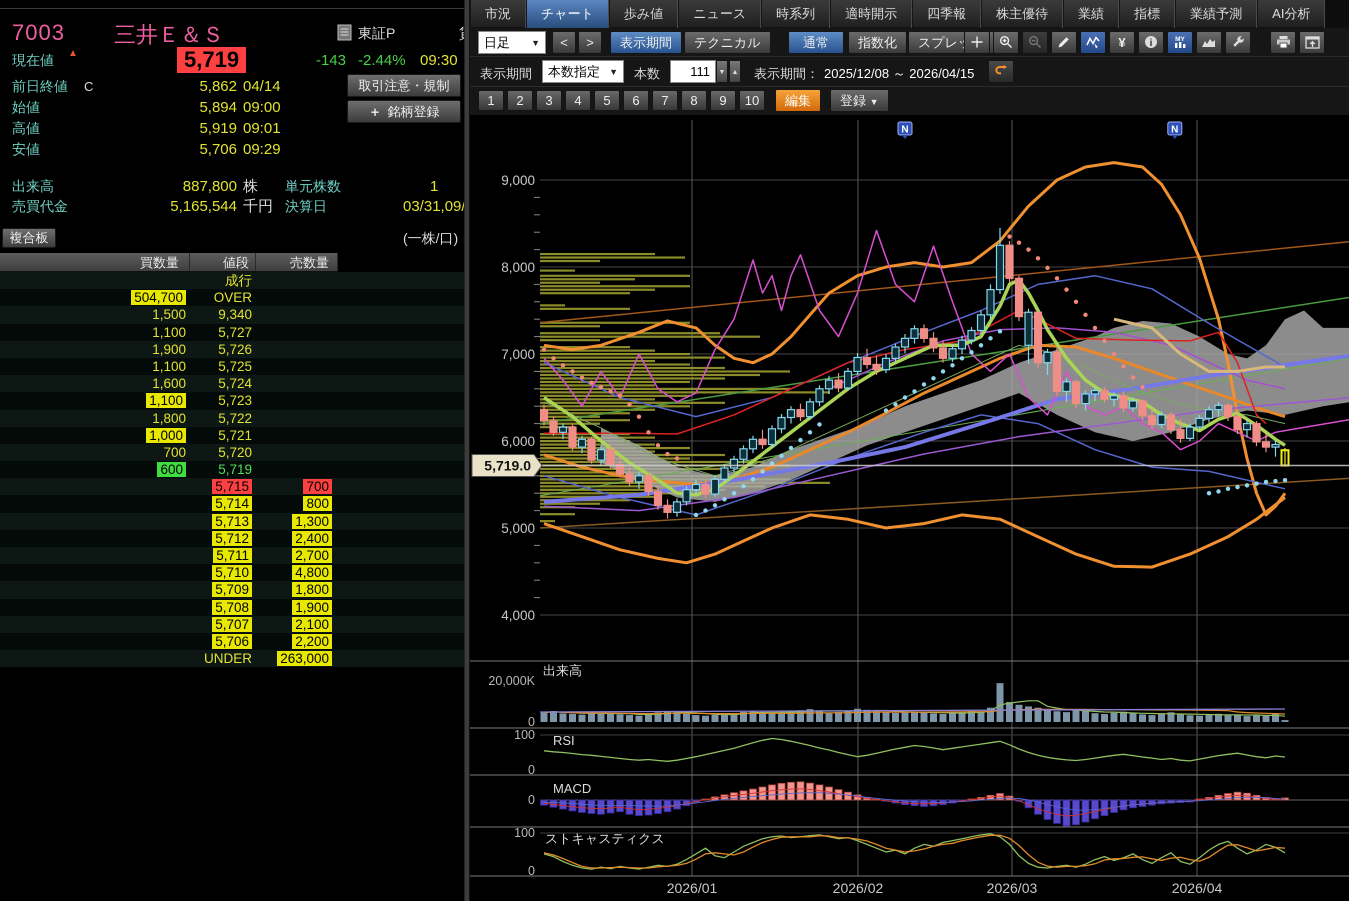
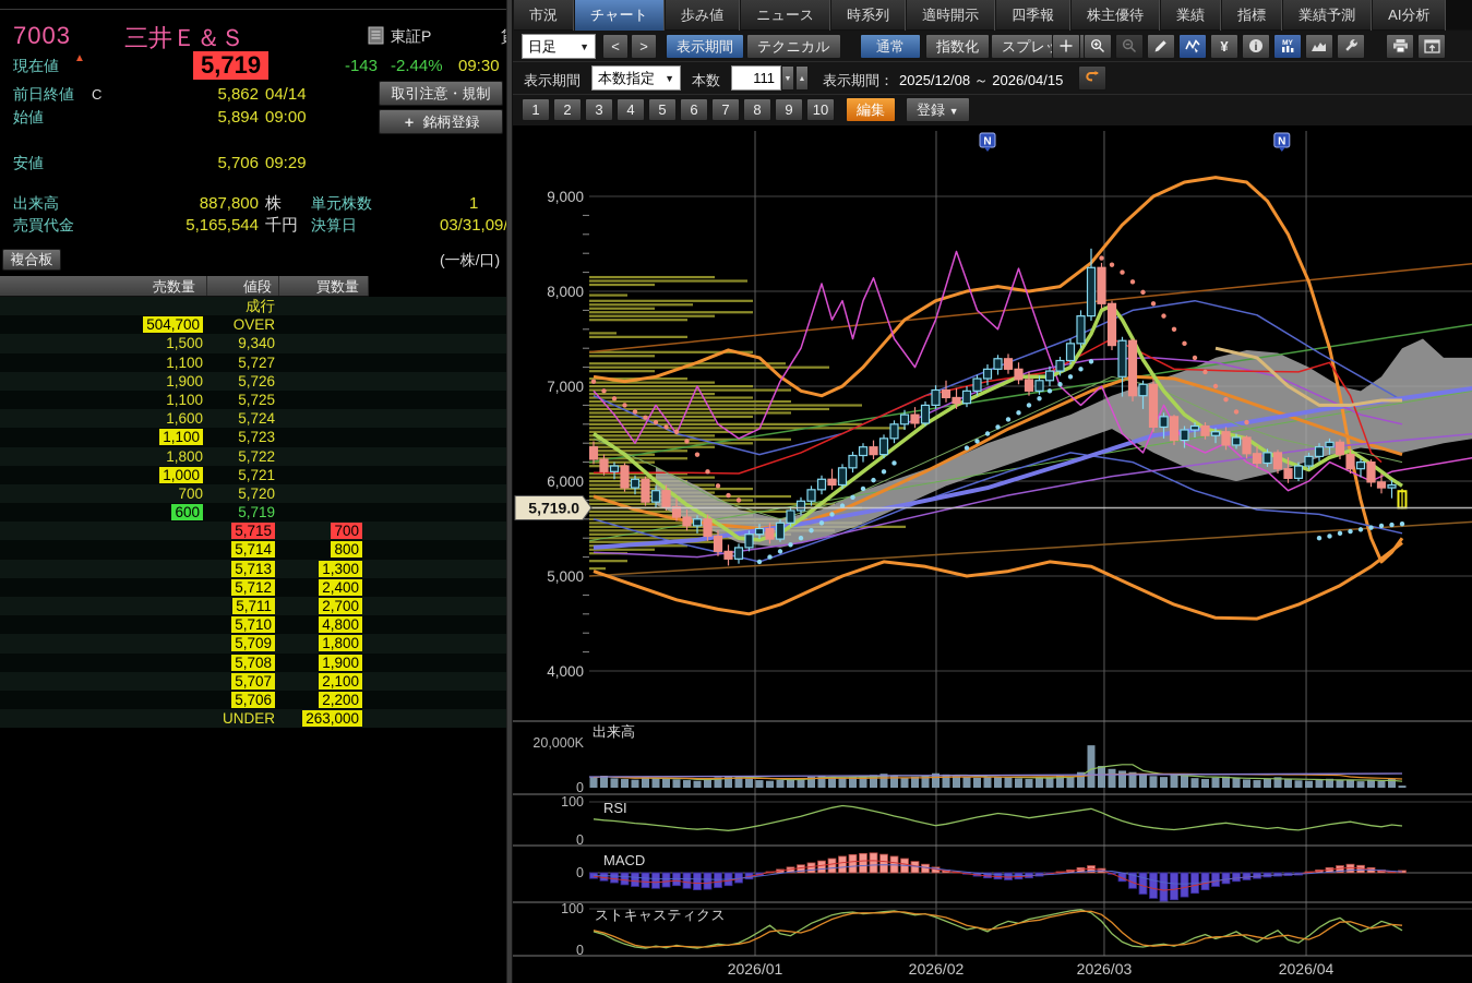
  7003
  三井Ｅ＆Ｓ
  東証P
  現在値
  ▲
  5,719
  -143
  -2.44%
  09:30
  前日終値
  C
  5,862
  04/14
  始値
  5,894
  09:00
- 高値
- 5,919
- 09:01
  安値
  5,706
  09:29
  取引注意・規制
  ＋ 銘柄登録
  出来高
  887,800
  株
  単元株数
  1
  売買代金
  5,165,544
  千円
  決算日
  03/31,09
  複合板
  (一株/口)
- 買数量
+ 売数量
  値段
- 売数量
+ 買数量
  成行
  504,700
  OVER
  1,500
  9,340
  1,100
  5,727
  1,900
  5,726
  1,100
  5,725
  1,600
  5,724
  1,100
  5,723
  1,800
  5,722
  1,000
  5,721
  700
  5,720
  600
  5,719
  5,715
  700
  5,714
  800
  5,713
  1,300
  5,712
  2,400
  5,711
  2,700
  5,710
  4,800
  5,709
  1,800
  5,708
  1,900
  5,707
  2,100
  5,706
  2,200
  UNDER
  263,000
  市況
  チャート
  歩み値
  ニュース
  時系列
  適時開示
  四季報
  株主優待
  業績
  指標
  業績予測
  AI分析
  日足
  ▼
  <
  >
  表示期間
  テクニカル
  通常
  指数化
  ¥
  i
  表示期間
  本数指定
  ▼
  本数
  111
  表示期間：
  2025/12/08 ～ 2026/04/15
  1
  2
  3
  4
  5
  6
  7
  8
  9
  10
  編集
  登録 ▼
  9,000
  8,000
  7,000
  6,000
  5,000
  4,000
  N
  N
  5,719.0
  20,000K
  0
  出来高
  100
  0
  RSI
  0
  MACD
  100
  0
  ストキャスティクス
  2026/01
  2026/02
  2026/03
  2026/04
